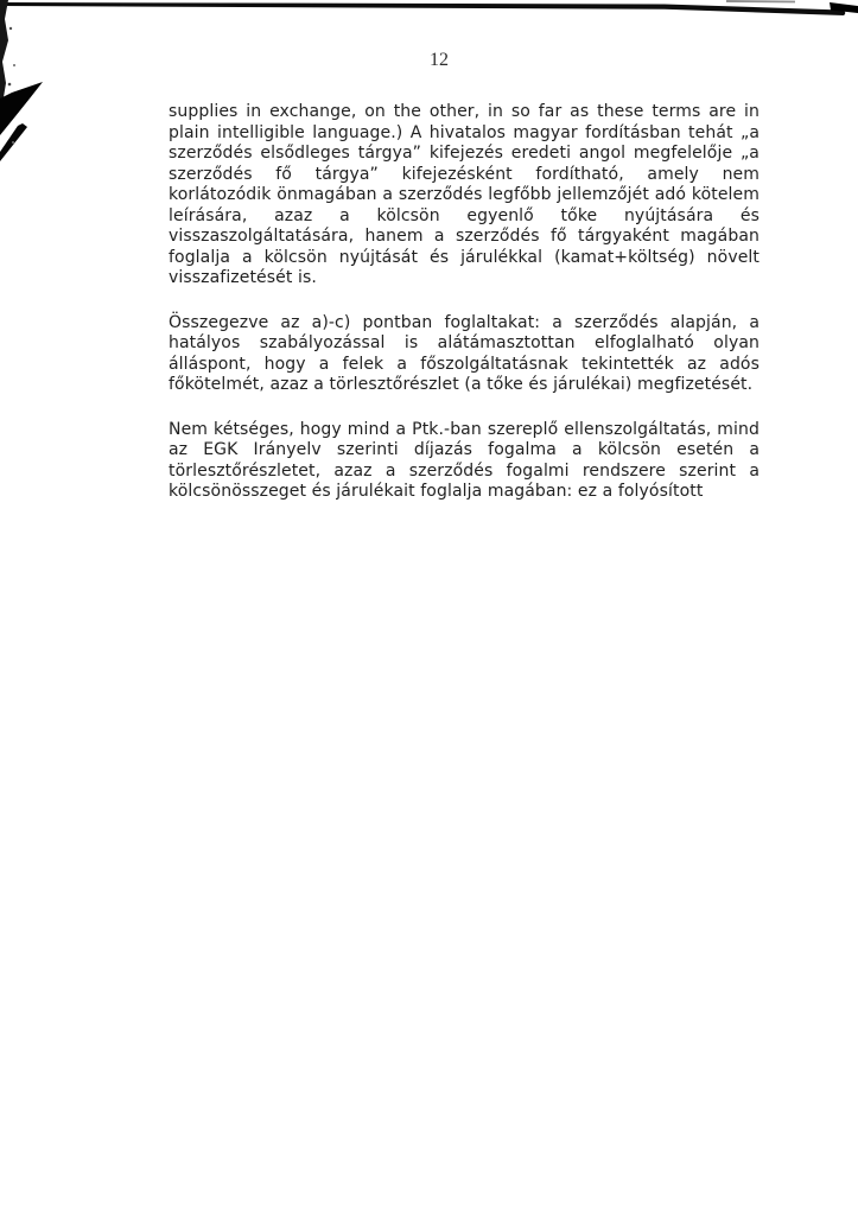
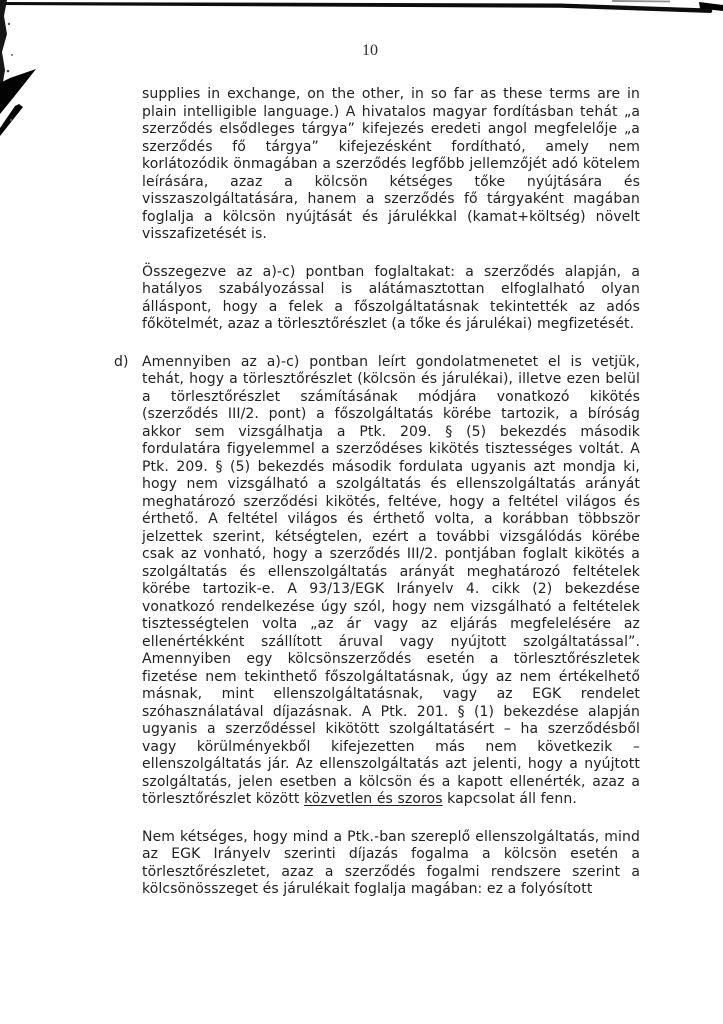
- 12
+ 10
- supplies in exchange, on the other, in so far as these terms are in plain intelligible language.) A hivatalos magyar fordításban tehát „a szerződés elsődleges tárgya” kifejezés eredeti angol megfelelője „a szerződés fő tárgya” kifejezésként fordítható, amely nem korlátozódik önmagában a szerződés legfőbb jellemzőjét adó kötelem leírására, azaz a kölcsön egyenlő tőke nyújtására és visszaszolgáltatására, hanem a szerződés fő tárgyaként magában foglalja a kölcsön nyújtását és járulékkal (kamat+költség) növelt visszafizetését is.
+ supplies in exchange, on the other, in so far as these terms are in plain intelligible language.) A hivatalos magyar fordításban tehát „a szerződés elsődleges tárgya” kifejezés eredeti angol megfelelője „a szerződés fő tárgya” kifejezésként fordítható, amely nem korlátozódik önmagában a szerződés legfőbb jellemzőjét adó kötelem leírására, azaz a kölcsön kétséges tőke nyújtására és visszaszolgáltatására, hanem a szerződés fő tárgyaként magában foglalja a kölcsön nyújtását és járulékkal (kamat+költség) növelt visszafizetését is.
  Összegezve az a)-c) pontban foglaltakat: a szerződés alapján, a hatályos szabályozással is alátámasztottan elfoglalható olyan álláspont, hogy a felek a főszolgáltatásnak tekintették az adós főkötelmét, azaz a törlesztőrészlet (a tőke és járulékai) megfizetését.
+ d)
+ Amennyiben az a)-c) pontban leírt gondolatmenetet el is vetjük, tehát, hogy a törlesztőrészlet (kölcsön és járulékai), illetve ezen belül a törlesztőrészlet számításának módjára vonatkozó kikötés (szerződés III/2. pont) a főszolgáltatás körébe tartozik, a bíróság akkor sem vizsgálhatja a Ptk. 209. § (5) bekezdés második fordulatára figyelemmel a szerződéses kikötés tisztességes voltát. A Ptk. 209. § (5) bekezdés második fordulata ugyanis azt mondja ki, hogy nem vizsgálható a szolgáltatás és ellenszolgáltatás arányát meghatározó szerződési kikötés, feltéve, hogy a feltétel világos és érthető. A feltétel világos és érthető volta, a korábban többször jelzettek szerint, kétségtelen, ezért a további vizsgálódás körébe csak az vonható, hogy a szerződés III/2. pontjában foglalt kikötés a szolgáltatás és ellenszolgáltatás arányát meghatározó feltételek körébe tartozik-e. A 93/13/EGK Irányelv 4. cikk (2) bekezdése vonatkozó rendelkezése úgy szól, hogy nem vizsgálható a feltételek tisztességtelen volta „az ár vagy az eljárás megfelelésére az ellenértékként szállított áruval vagy nyújtott szolgáltatással”. Amennyiben egy kölcsönszerződés esetén a törlesztőrészletek fizetése nem tekinthető főszolgáltatásnak, úgy az nem értékelhető másnak, mint ellenszolgáltatásnak, vagy az EGK rendelet szóhasználatával díjazásnak. A Ptk. 201. § (1) bekezdése alapján ugyanis a szerződéssel kikötött szolgáltatásért – ha szerződésből vagy körülményekből kifejezetten más nem következik – ellenszolgáltatás jár. Az ellenszolgáltatás azt jelenti, hogy a nyújtott szolgáltatás, jelen esetben a kölcsön és a kapott ellenérték, azaz a törlesztőrészlet között közvetlen és szoros kapcsolat áll fenn.
  Nem kétséges, hogy mind a Ptk.-ban szereplő ellenszolgáltatás, mind az EGK Irányelv szerinti díjazás fogalma a kölcsön esetén a törlesztőrészletet, azaz a szerződés fogalmi rendszere szerint a kölcsönösszeget és járulékait foglalja magában: ez a folyósított
